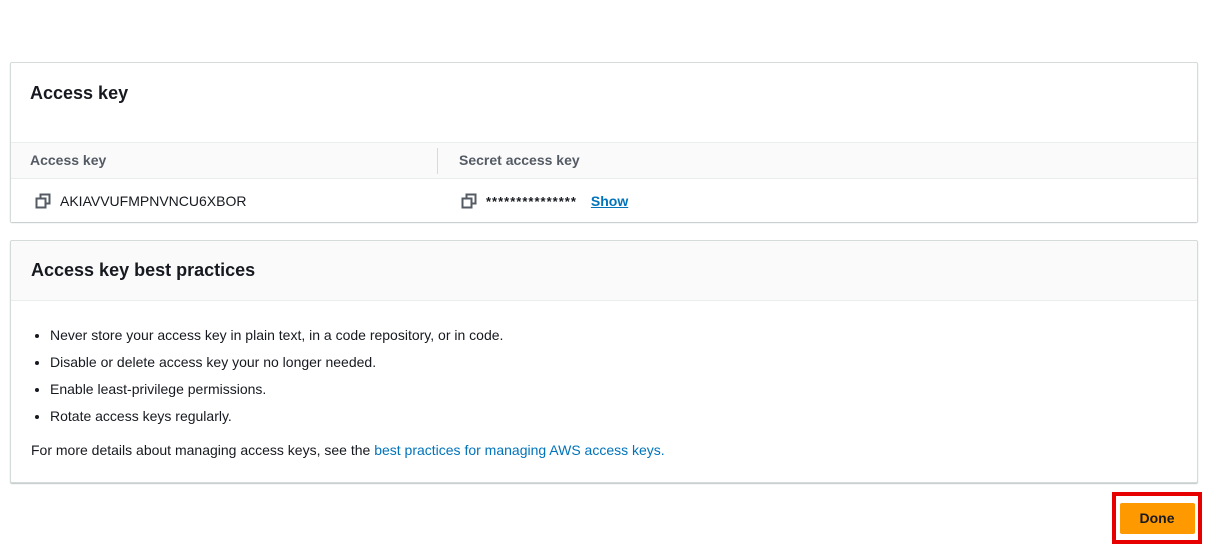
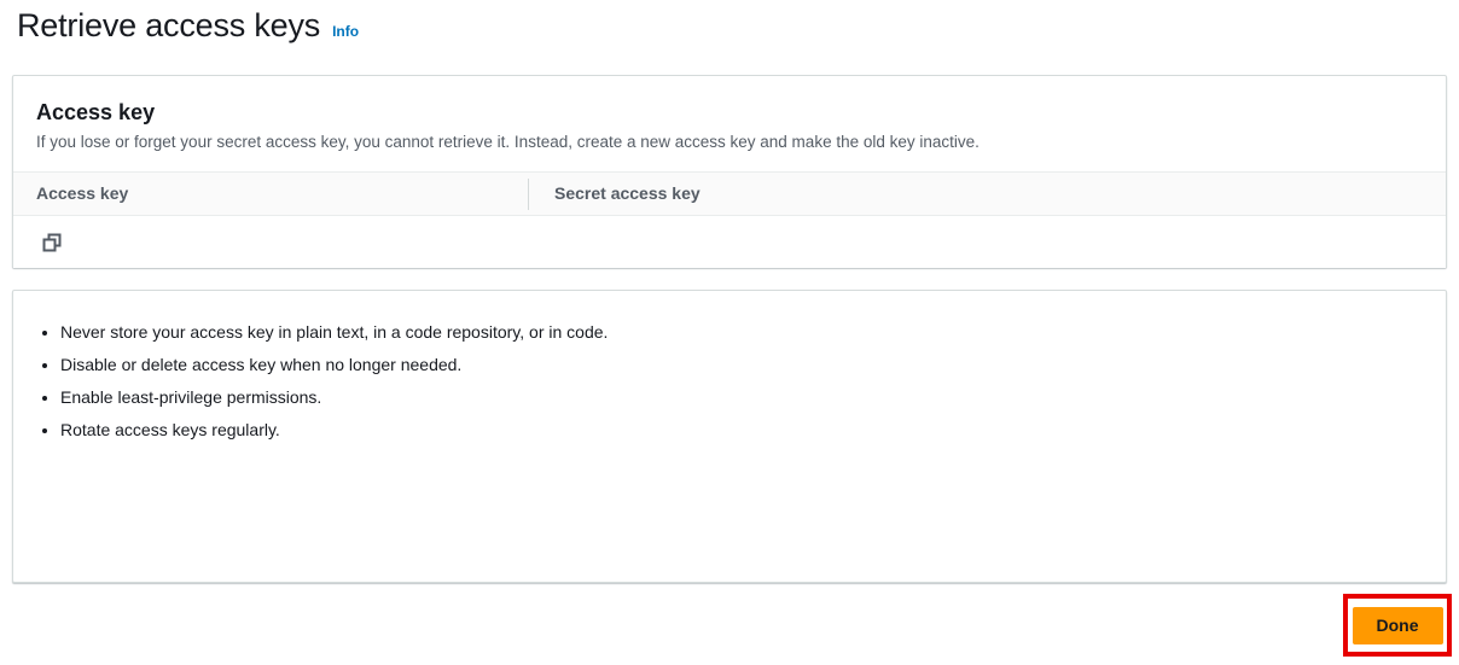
+ Retrieve access keys
+ Info
  Access key
+ If you lose or forget your secret access key, you cannot retrieve it. Instead, create a new access key and make the old key inactive.
  Access key
  Secret access key
- AKIAVVUFMPNVNCU6XBOR
- ***************
- Show
- Access key best practices
  Never store your access key in plain text, in a code repository, or in code.
- Disable or delete access key your no longer needed.
+ Disable or delete access key when no longer needed.
  Enable least-privilege permissions.
  Rotate access keys regularly.
- For more details about managing access keys, see the best practices for managing AWS access keys.
  Done
